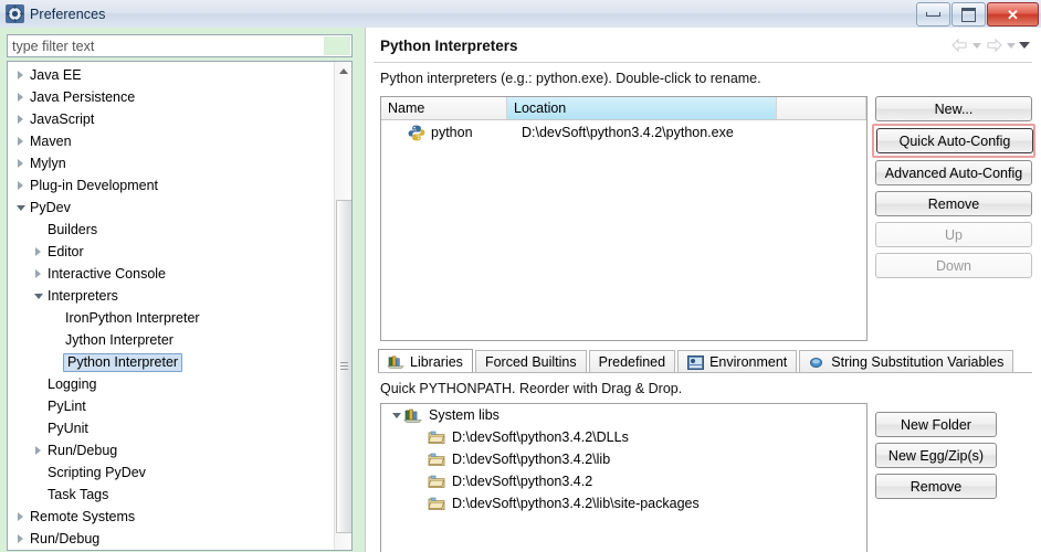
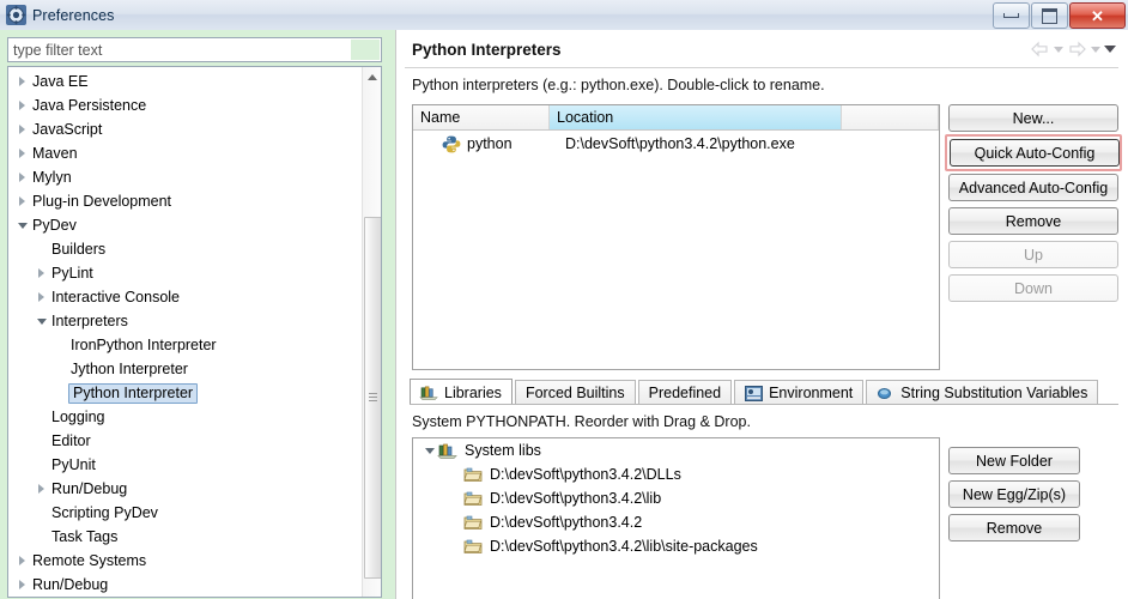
  Preferences
  ✕
  type filter text
  Java EE
  Java Persistence
  JavaScript
  Maven
  Mylyn
  Plug-in Development
  PyDev
  Builders
- Editor
+ PyLint
  Interactive Console
  Interpreters
  IronPython Interpreter
  Jython Interpreter
  Python Interpreter
  Logging
- PyLint
+ Editor
  PyUnit
  Run/Debug
  Scripting PyDev
  Task Tags
  Remote Systems
  Run/Debug
  Python Interpreters
  Python interpreters (e.g.: python.exe). Double-click to rename.
  Name
  Location
  python
  D:\devSoft\python3.4.2\python.exe
  New...
  Quick Auto-Config
  Advanced Auto-Config
  Remove
  Up
  Down
  Libraries
  Forced Builtins
  Predefined
  Environment
  String Substitution Variables
- Quick PYTHONPATH. Reorder with Drag & Drop.
+ System PYTHONPATH. Reorder with Drag & Drop.
  System libs
  D:\devSoft\python3.4.2\DLLs
  D:\devSoft\python3.4.2\lib
  D:\devSoft\python3.4.2
  D:\devSoft\python3.4.2\lib\site-packages
  New Folder
  New Egg/Zip(s)
  Remove
